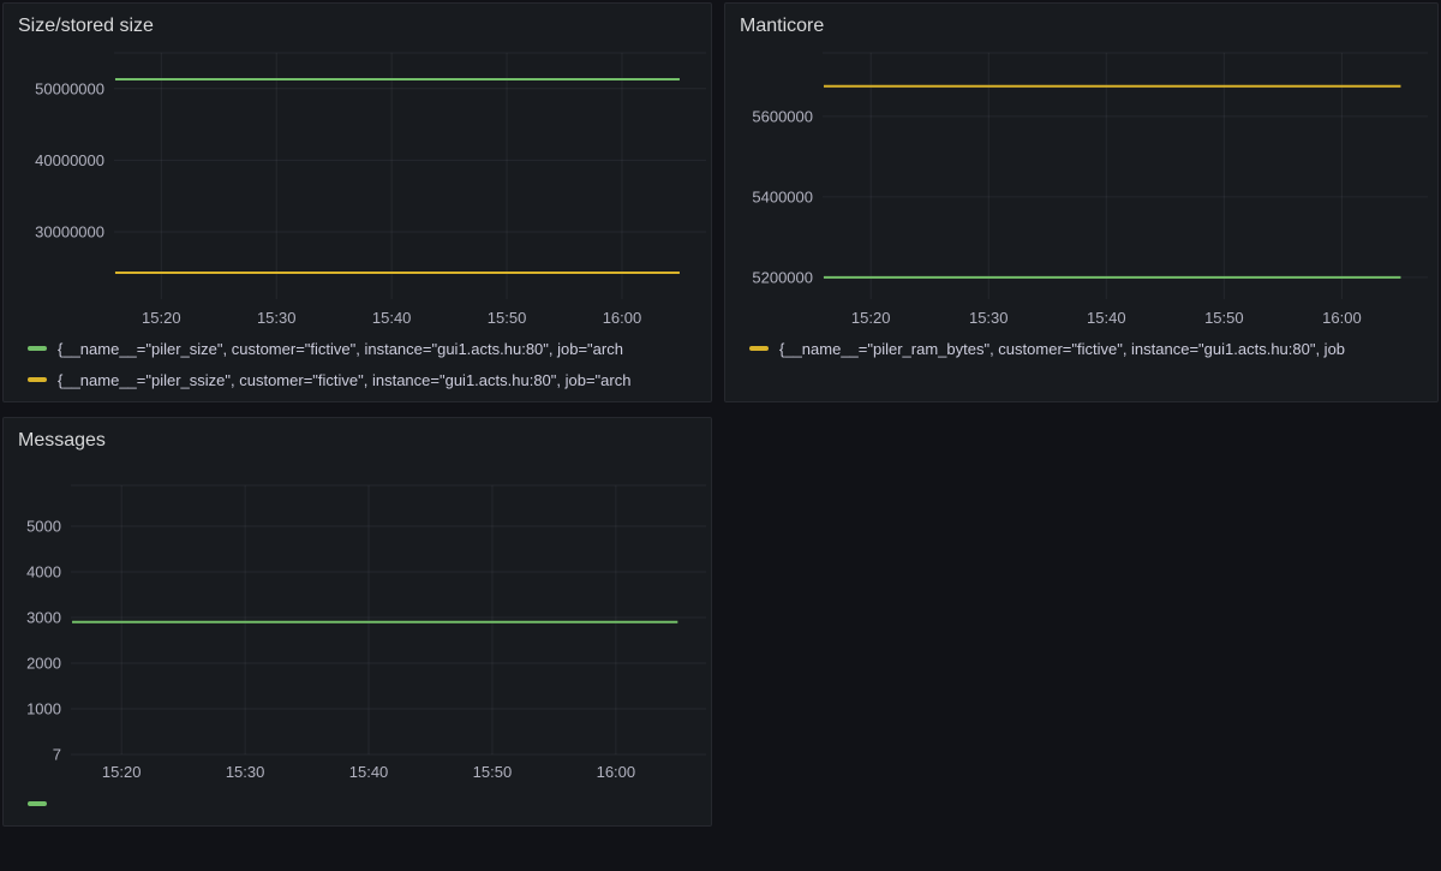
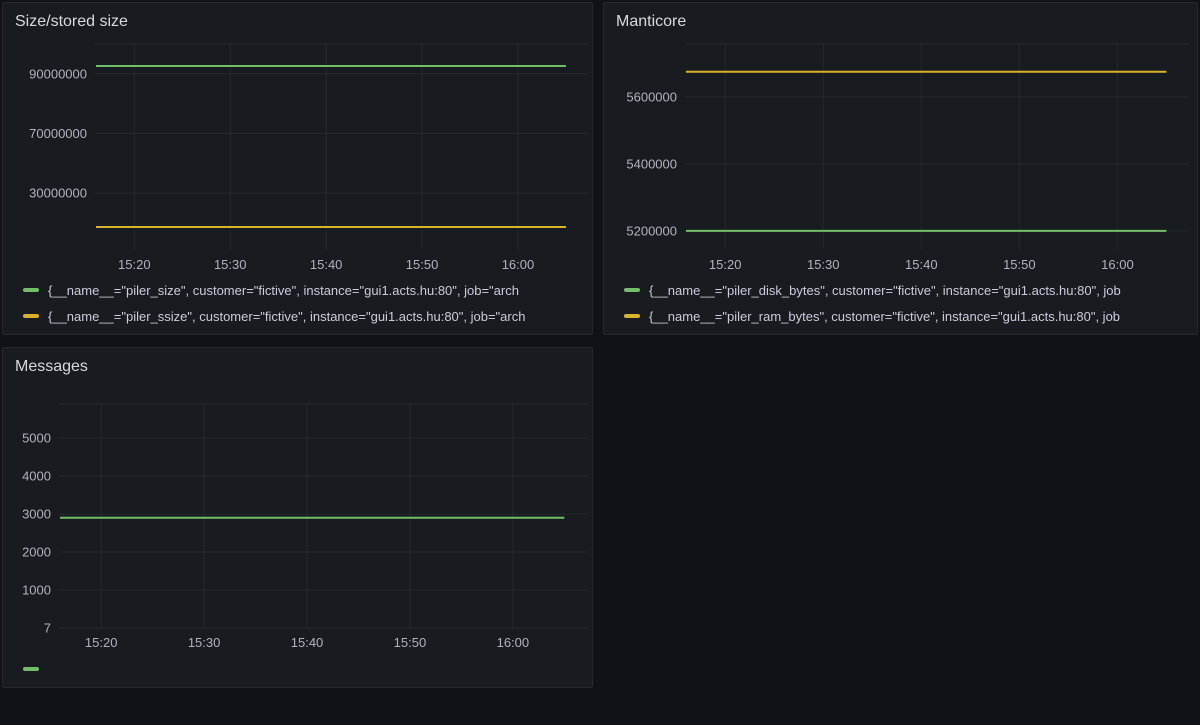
  Size/stored size
  30000000
- 40000000
+ 70000000
- 50000000
+ 90000000
  15:20
  15:30
  15:40
  15:50
  16:00
  {__name__="piler_size", customer="fictive", instance="gui1.acts.hu:80", job="arch
  {__name__="piler_ssize", customer="fictive", instance="gui1.acts.hu:80", job="arch
  Manticore
  5200000
  5400000
  5600000
  15:20
  15:30
  15:40
  15:50
  16:00
+ {__name__="piler_disk_bytes", customer="fictive", instance="gui1.acts.hu:80", job
  {__name__="piler_ram_bytes", customer="fictive", instance="gui1.acts.hu:80", job
  Messages
  7
  1000
  2000
  3000
  4000
  5000
  15:20
  15:30
  15:40
  15:50
  16:00
